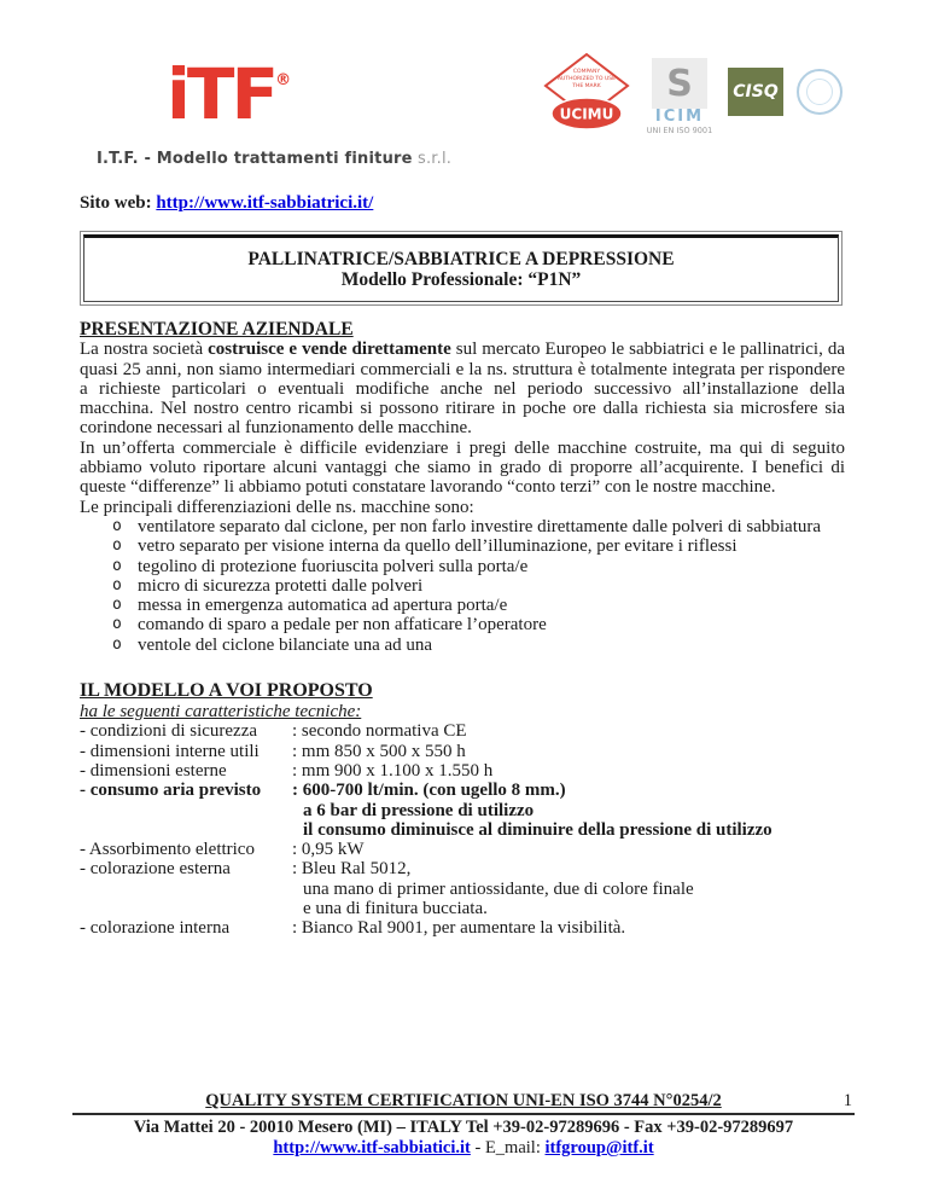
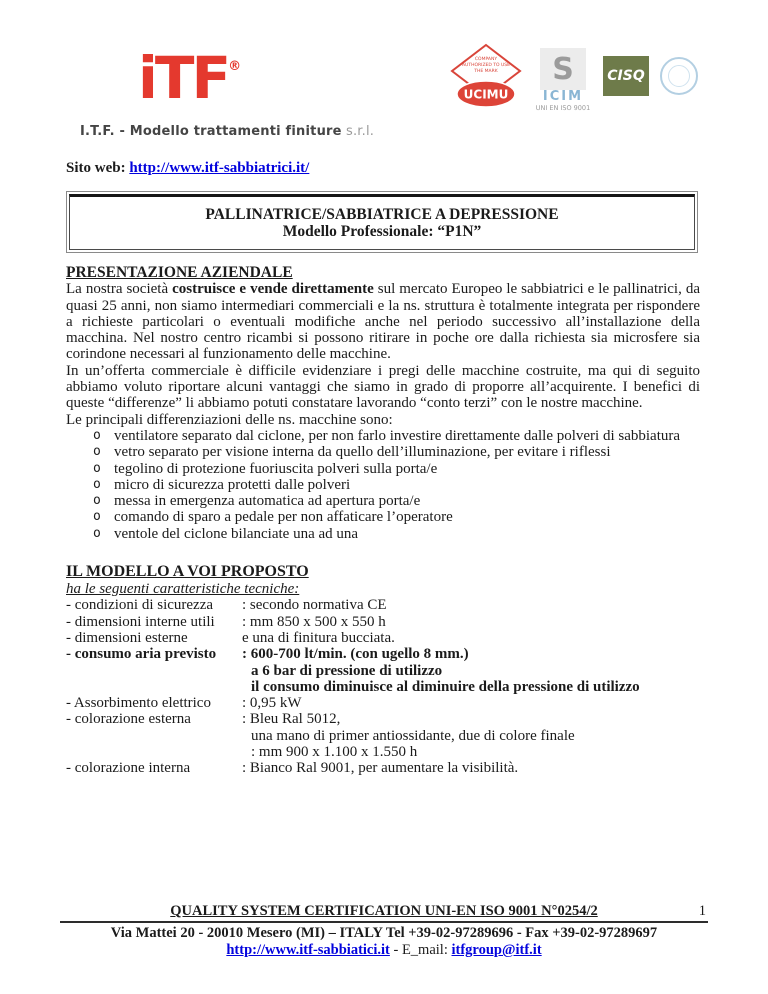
  iTF®
  UCIMU
  S
  ICIM
  UNI EN ISO 9001
  CISQ
  I.T.F. - Modello trattamenti finiture s.r.l.
  Sito web: http://www.itf-sabbiatrici.it/
  PALLINATRICE/SABBIATRICE A DEPRESSIONE
  Modello Professionale: “P1N”
  PRESENTAZIONE AZIENDALE
  La nostra società costruisce e vende direttamente sul mercato Europeo le sabbiatrici e le pallinatrici, da quasi 25 anni, non siamo intermediari commerciali e la ns. struttura è totalmente integrata per rispondere a richieste particolari o eventuali modifiche anche nel periodo successivo all’installazione della macchina. Nel nostro centro ricambi si possono ritirare in poche ore dalla richiesta sia microsfere sia corindone necessari al funzionamento delle macchine.
  In un’offerta commerciale è difficile evidenziare i pregi delle macchine costruite, ma qui di seguito abbiamo voluto riportare alcuni vantaggi che siamo in grado di proporre all’acquirente. I benefici di queste “differenze” li abbiamo potuti constatare lavorando “conto terzi” con le nostre macchine.
  Le principali differenziazioni delle ns. macchine sono:
  ventilatore separato dal ciclone, per non farlo investire direttamente dalle polveri di sabbiatura
  vetro separato per visione interna da quello dell’illuminazione, per evitare i riflessi
  tegolino di protezione fuoriuscita polveri sulla porta/e
  micro di sicurezza protetti dalle polveri
  messa in emergenza automatica ad apertura porta/e
  comando di sparo a pedale per non affaticare l’operatore
  ventole del ciclone bilanciate una ad una
  IL MODELLO A VOI PROPOSTO
  ha le seguenti caratteristiche tecniche:
  - condizioni di sicurezza
  : secondo normativa CE
  - dimensioni interne utili
  : mm 850 x 500 x 550 h
  - dimensioni esterne
- : mm 900 x 1.100 x 1.550 h
+ e una di finitura bucciata.
  - consumo aria previsto
  : 600-700 lt/min. (con ugello 8 mm.)
  a 6 bar di pressione di utilizzo
  il consumo diminuisce al diminuire della pressione di utilizzo
  - Assorbimento elettrico
  : 0,95 kW
  - colorazione esterna
  : Bleu Ral 5012,
  una mano di primer antiossidante, due di colore finale
- e una di finitura bucciata.
+ : mm 900 x 1.100 x 1.550 h
  - colorazione interna
  : Bianco Ral 9001, per aumentare la visibilità.
- QUALITY SYSTEM CERTIFICATION UNI-EN ISO 3744 N°0254/2
+ QUALITY SYSTEM CERTIFICATION UNI-EN ISO 9001 N°0254/2
  1
  Via Mattei 20 - 20010 Mesero (MI) – ITALY Tel +39-02-97289696 - Fax +39-02-97289697
  http://www.itf-sabbiatici.it - E_mail: itfgroup@itf.it
